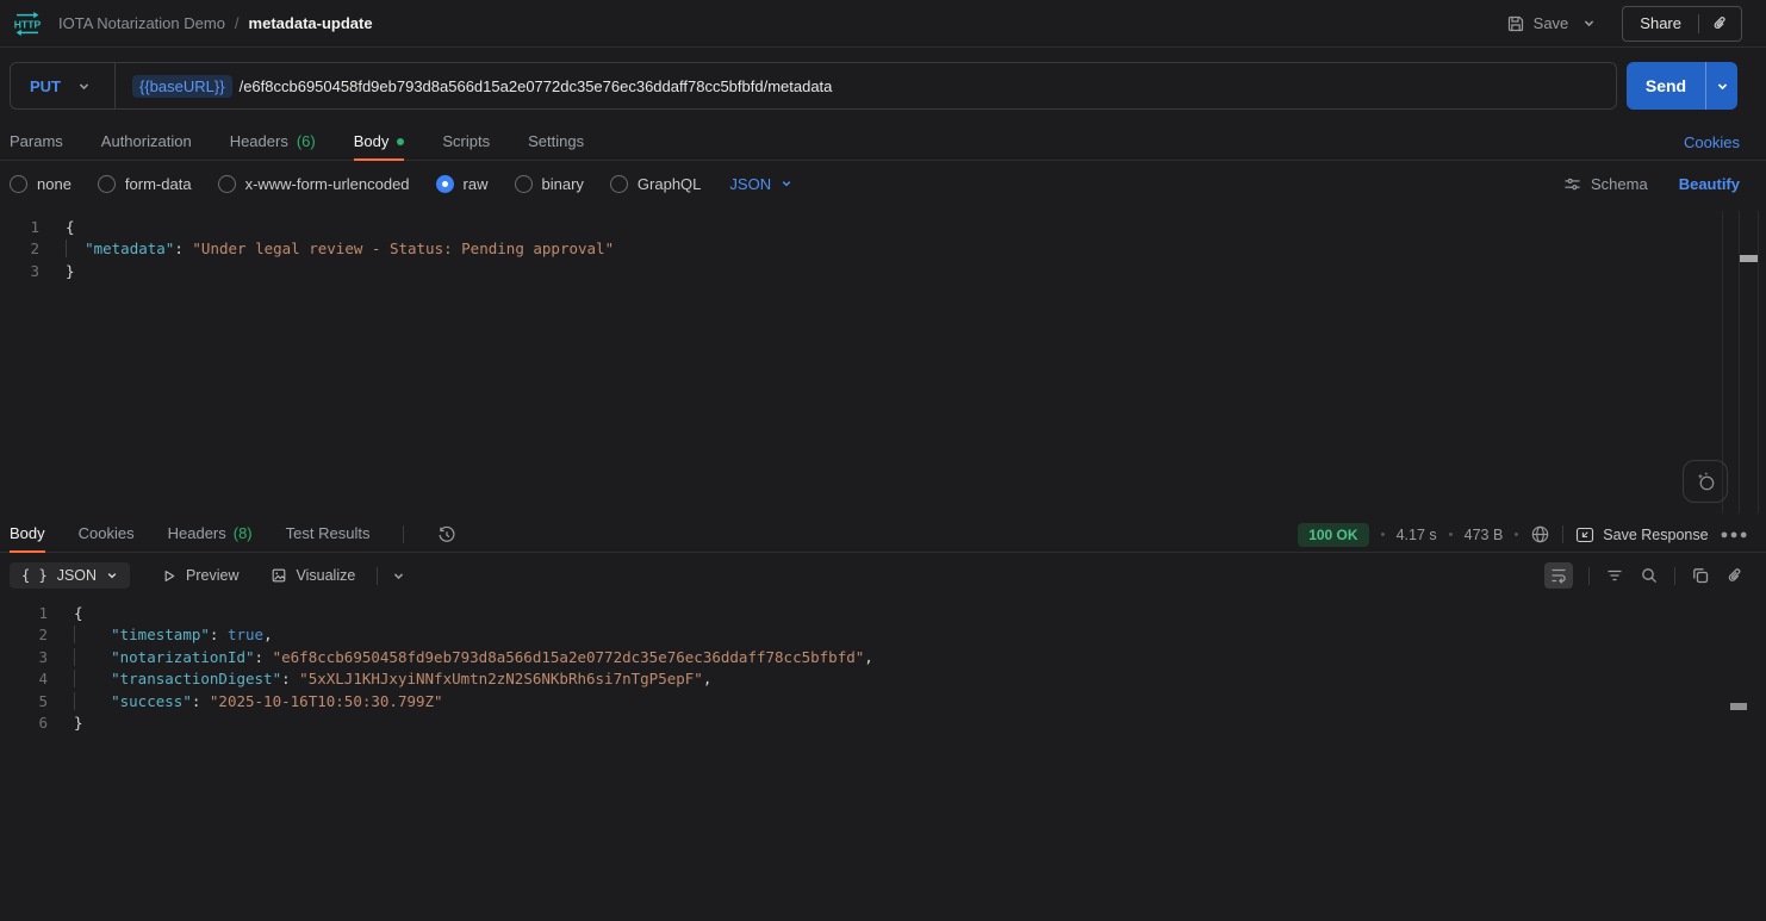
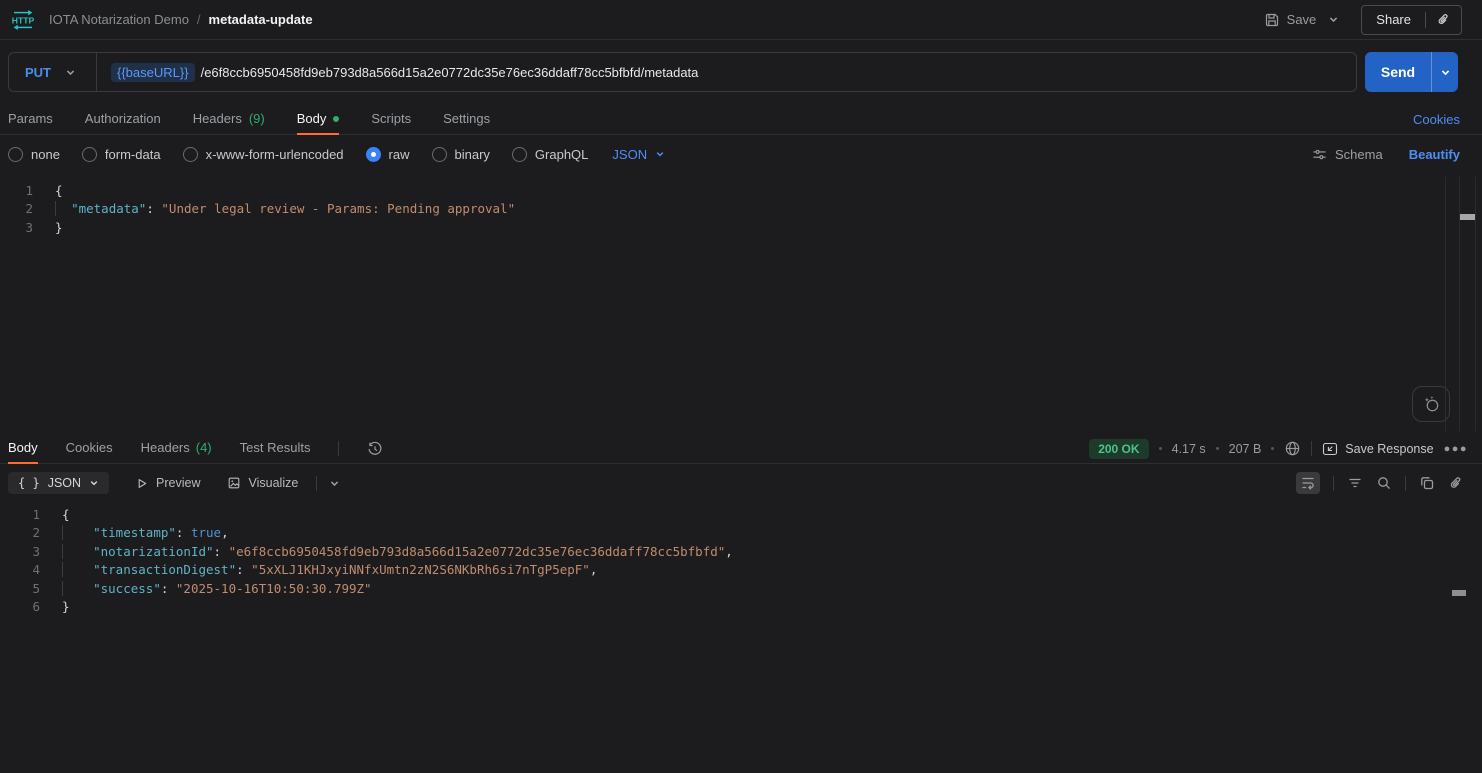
  HTTP
  IOTA Notarization Demo
  /
  metadata-update
  Save
  Share
  PUT
  {{baseURL}}
  /e6f8ccb6950458fd9eb793d8a566d15a2e0772dc35e76ec36ddaff78cc5bfbfd/metadata
  Send
  Params
  Authorization
  Headers
- (6)
+ (9)
  Body
  Scripts
  Settings
  Cookies
  none
  form-data
  x-www-form-urlencoded
  raw
  binary
  GraphQL
  JSON
  Schema
  Beautify
  1
  {
  2
- "metadata": "Under legal review - Status: Pending approval"
+ "metadata": "Under legal review - Params: Pending approval"
  3
  }
  Body
  Cookies
  Headers
- (8)
+ (4)
  Test Results
- 100 OK
+ 200 OK
  4.17 s
- 473 B
+ 207 B
  Save Response
  ●●●
  { }
  JSON
  Preview
  Visualize
  1
  {
  2
  "timestamp": true,
  3
  "notarizationId": "e6f8ccb6950458fd9eb793d8a566d15a2e0772dc35e76ec36ddaff78cc5bfbfd",
  4
  "transactionDigest": "5xXLJ1KHJxyiNNfxUmtn2zN2S6NKbRh6si7nTgP5epF",
  5
  "success": "2025-10-16T10:50:30.799Z"
  6
  }
